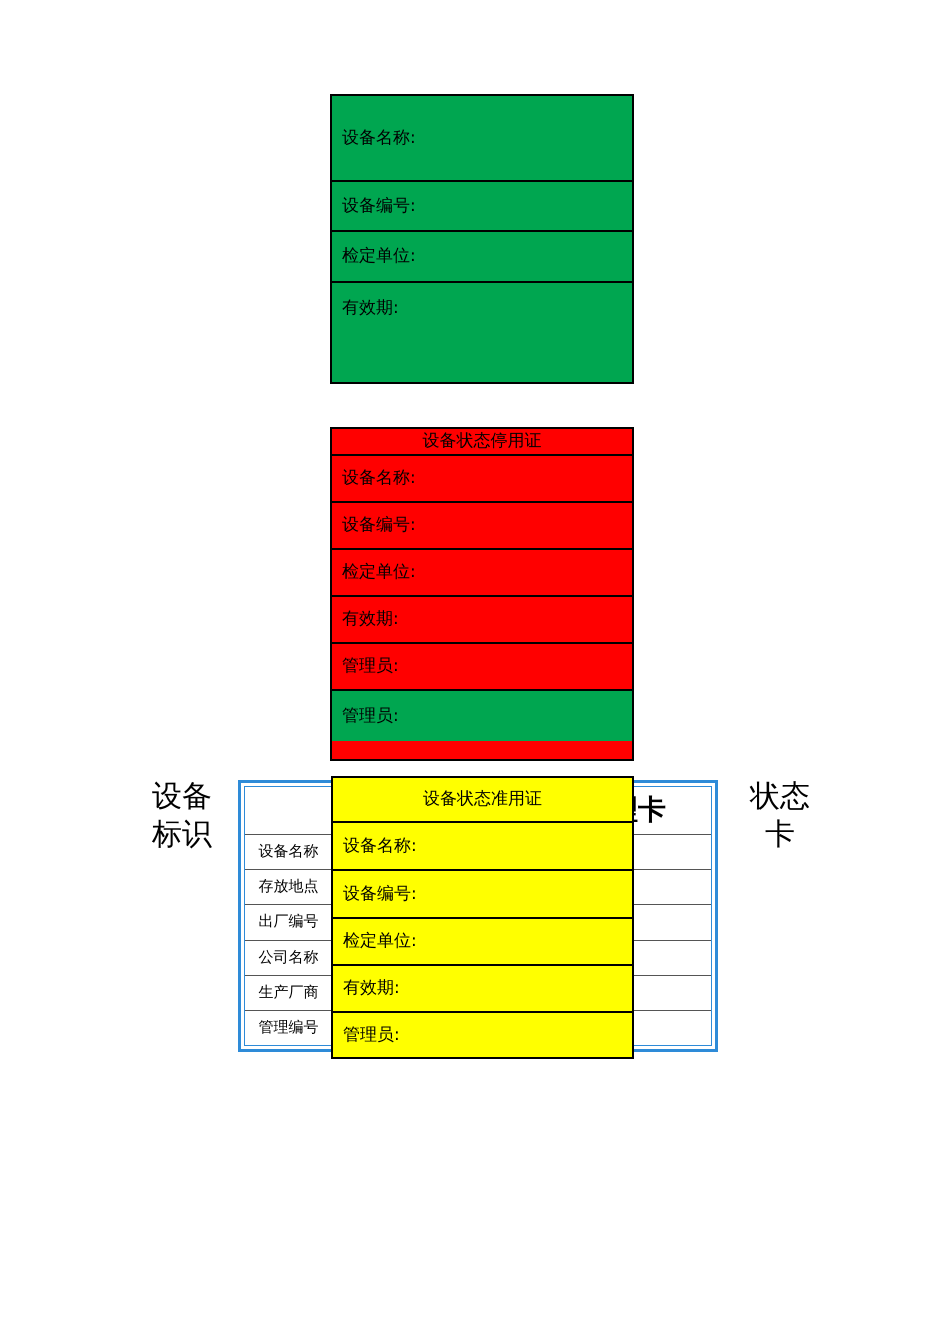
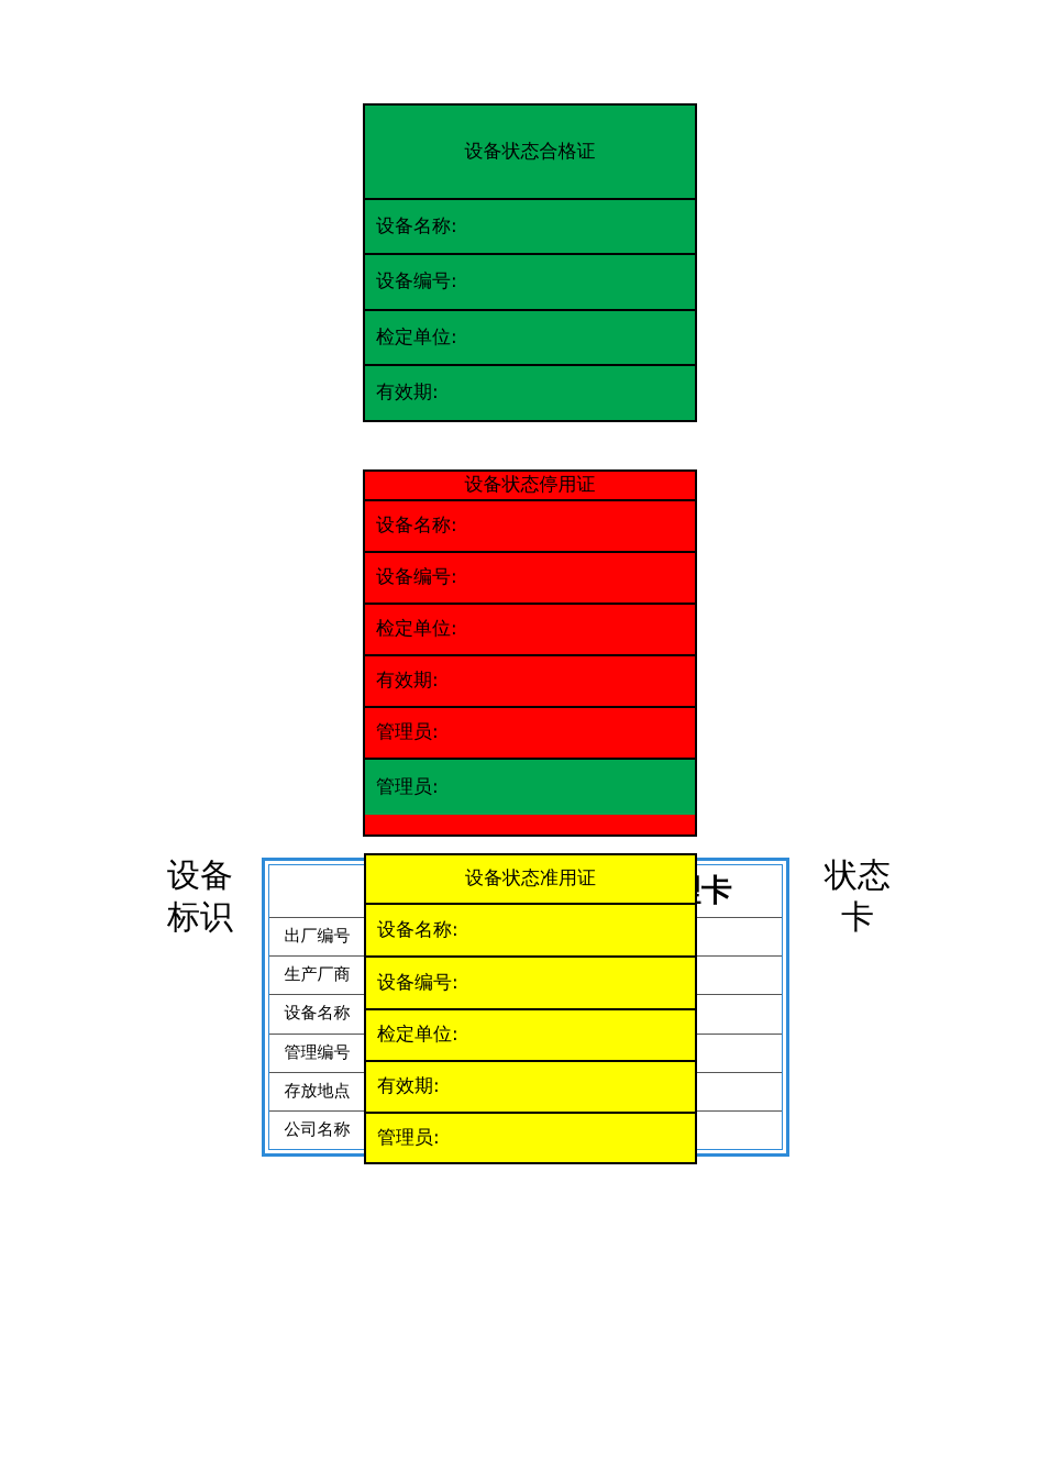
+ 设备状态合格证
  设备名称:
  设备编号:
  检定单位:
  有效期:
  设备状态停用证
  设备名称:
  设备编号:
  检定单位:
  有效期:
  管理员:
  管理员:
- 设备名称
+ 出厂编号
- 存放地点
+ 生产厂商
- 出厂编号
+ 设备名称
- 公司名称
+ 管理编号
- 生产厂商
+ 存放地点
- 管理编号
+ 公司名称
  设备状态准用证
  设备名称:
  设备编号:
  检定单位:
  有效期:
  管理员:
  设备
  标识
  状态
  卡
